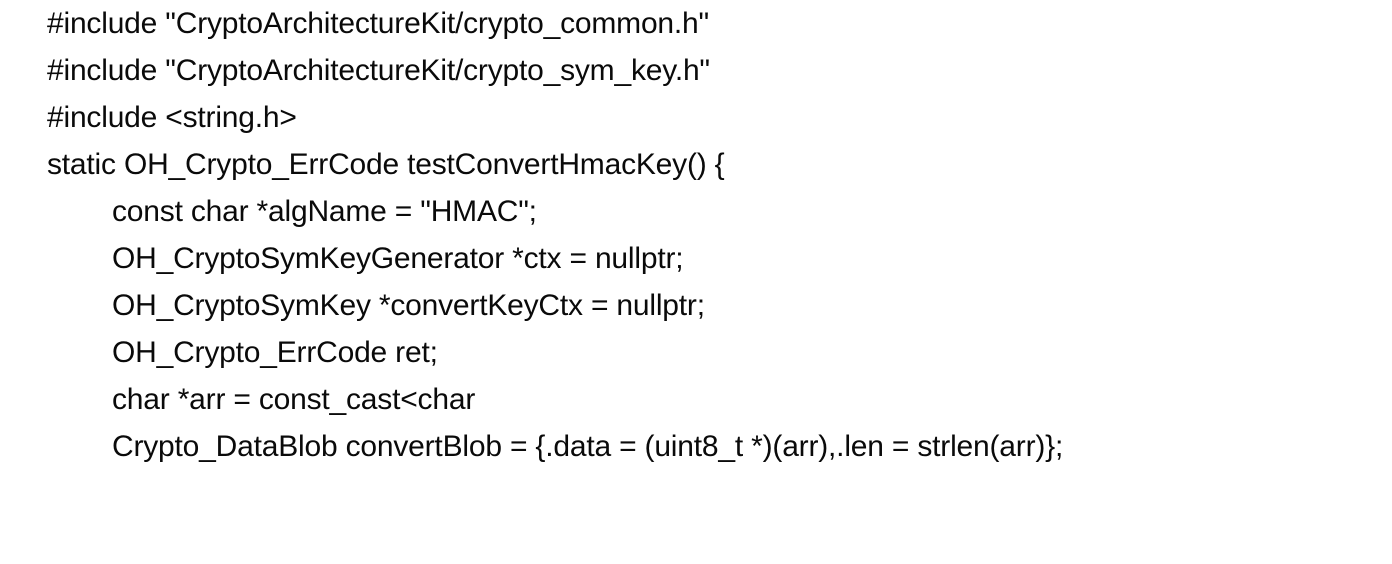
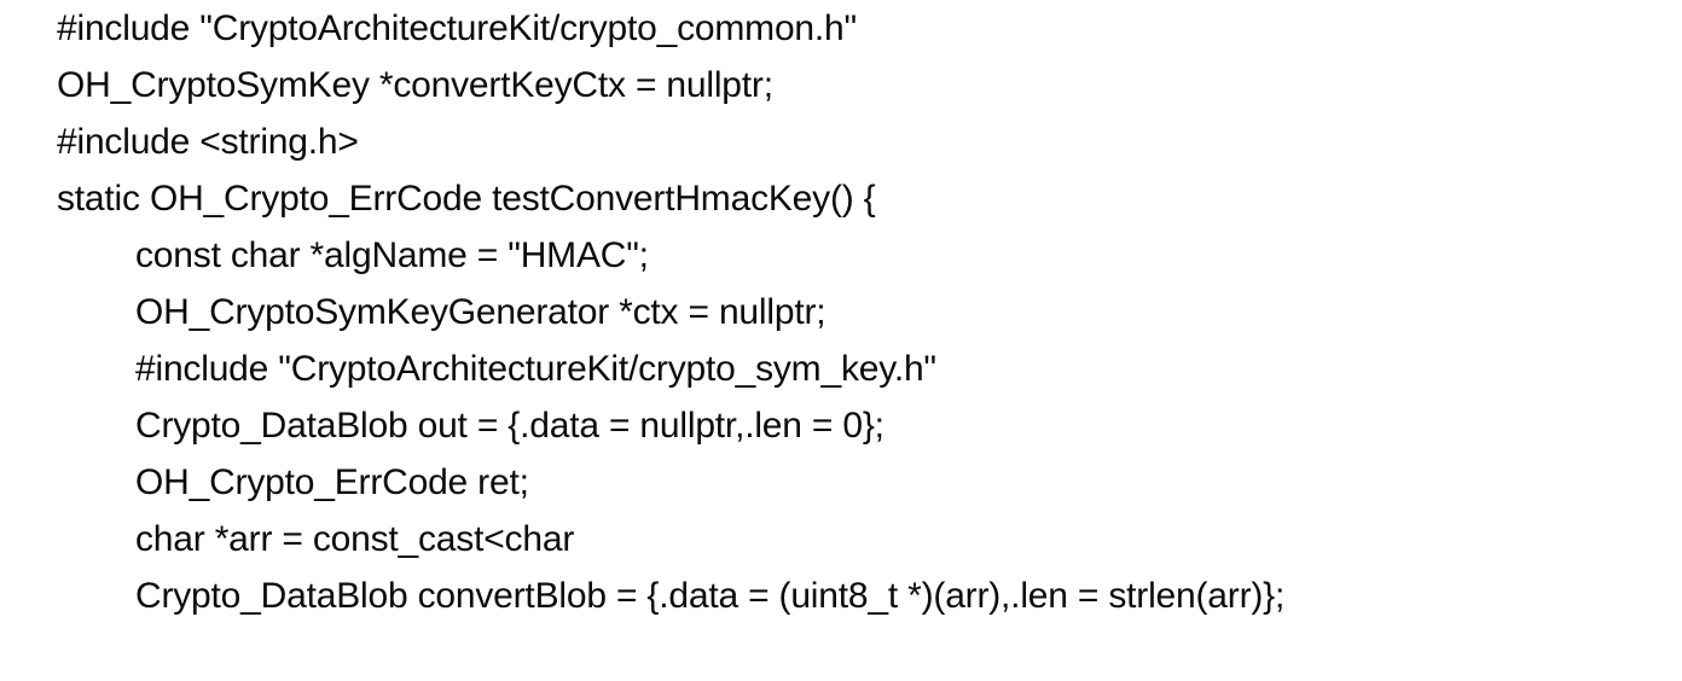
  #include "CryptoArchitectureKit/crypto_common.h"
- #include "CryptoArchitectureKit/crypto_sym_key.h"
+ OH_CryptoSymKey *convertKeyCtx = nullptr;
  #include <string.h>
  static OH_Crypto_ErrCode testConvertHmacKey() {
  const char *algName = "HMAC";
  OH_CryptoSymKeyGenerator *ctx = nullptr;
- OH_CryptoSymKey *convertKeyCtx = nullptr;
+ #include "CryptoArchitectureKit/crypto_sym_key.h"
+ Crypto_DataBlob out = {.data = nullptr,.len = 0};
  OH_Crypto_ErrCode ret;
  char *arr = const_cast<char
  Crypto_DataBlob convertBlob = {.data = (uint8_t *)(arr),.len = strlen(arr)};
